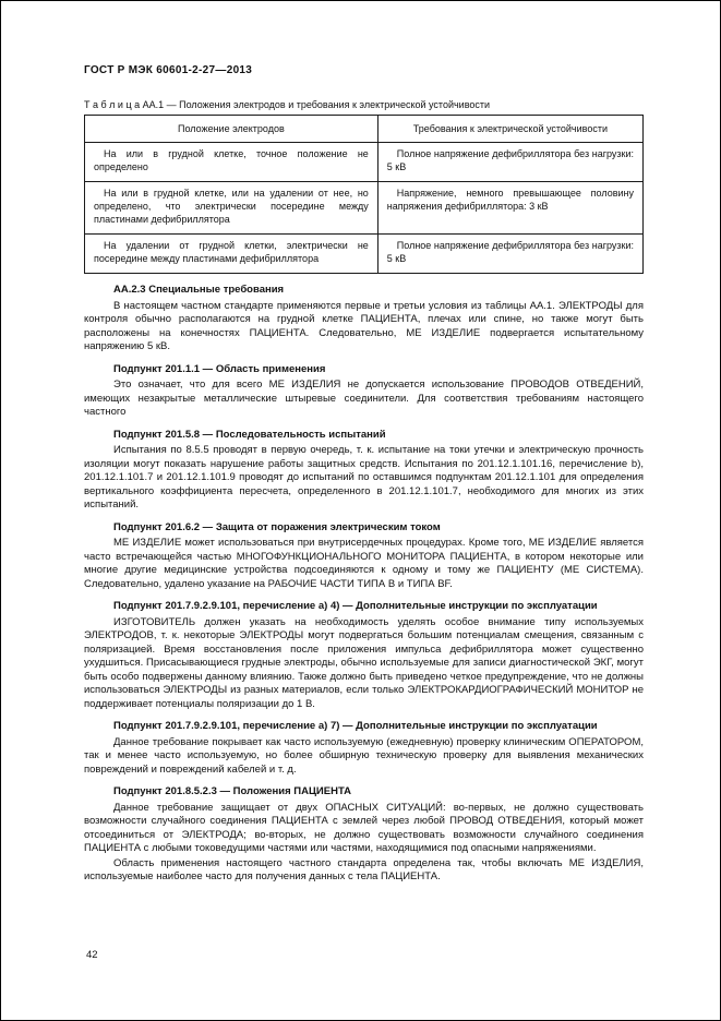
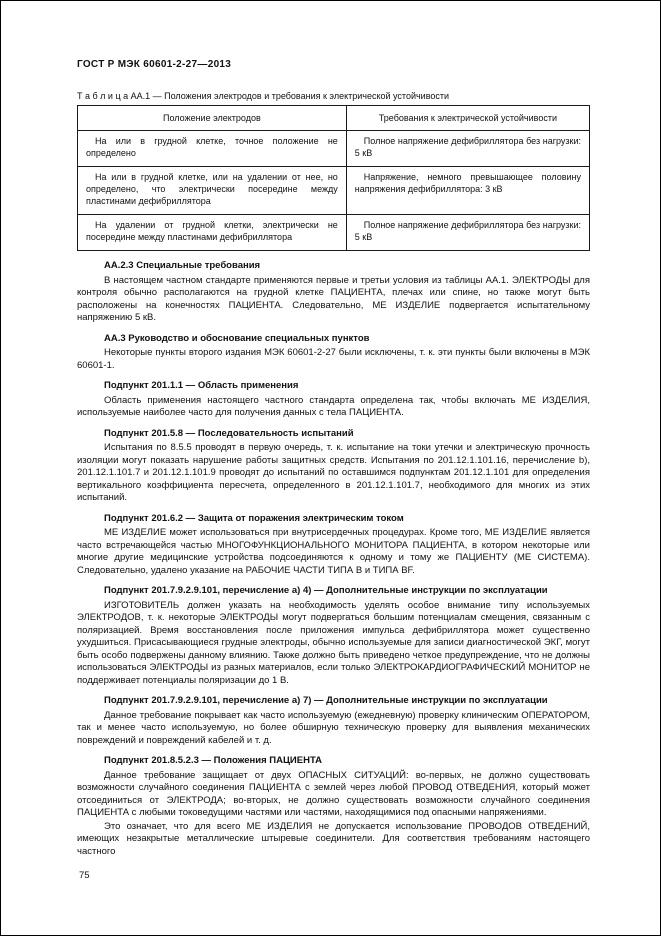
  ГОСТ Р МЭК 60601-2-27—2013
  Т а б л и ц а АА.1 — Положения электродов и требования к электрической устойчивости
  Положение электродов	Требования к электрической устойчивости
  На или в грудной клетке, точное положение не определено	Полное напряжение дефибриллятора без нагрузки: 5 кВ
  На или в грудной клетке, или на удалении от нее, но определено, что электрически посередине между пластинами дефибриллятора	Напряжение, немного превышающее половину напряжения дефибриллятора: 3 кВ
  На удалении от грудной клетки, электрически не посередине между пластинами дефибриллятора	Полное напряжение дефибриллятора без нагрузки: 5 кВ
  АА.2.3 Специальные требования
  В настоящем частном стандарте применяются первые и третьи условия из таблицы АА.1. ЭЛЕКТРОДЫ для контроля обычно располагаются на грудной клетке ПАЦИЕНТА, плечах или спине, но также могут быть расположены на конечностях ПАЦИЕНТА. Следовательно, МЕ ИЗДЕЛИЕ подвергается испытательному напряжению 5 кВ.
+ АА.3 Руководство и обоснование специальных пунктов
+ Некоторые пункты второго издания МЭК 60601-2-27 были исключены, т. к. эти пункты были включены в МЭК 60601-1.
  Подпункт 201.1.1 — Область применения
- Это означает, что для всего МЕ ИЗДЕЛИЯ не допускается использование ПРОВОДОВ ОТВЕДЕНИЙ, имеющих незакрытые металлические штыревые соединители. Для соответствия требованиям настоящего частного
+ Область применения настоящего частного стандарта определена так, чтобы включать МЕ ИЗДЕЛИЯ, используемые наиболее часто для получения данных с тела ПАЦИЕНТА.
  Подпункт 201.5.8 — Последовательность испытаний
  Испытания по 8.5.5 проводят в первую очередь, т. к. испытание на токи утечки и электрическую прочность изоляции могут показать нарушение работы защитных средств. Испытания по 201.12.1.101.16, перечисление b), 201.12.1.101.7 и 201.12.1.101.9 проводят до испытаний по оставшимся подпунктам 201.12.1.101 для определения вертикального коэффициента пересчета, определенного в 201.12.1.101.7, необходимого для многих из этих испытаний.
  Подпункт 201.6.2 — Защита от поражения электрическим током
  МЕ ИЗДЕЛИЕ может использоваться при внутрисердечных процедурах. Кроме того, МЕ ИЗДЕЛИЕ является часто встречающейся частью МНОГОФУНКЦИОНАЛЬНОГО МОНИТОРА ПАЦИЕНТА, в котором некоторые или многие другие медицинские устройства подсоединяются к одному и тому же ПАЦИЕНТУ (МЕ СИСТЕМА). Следовательно, удалено указание на РАБОЧИЕ ЧАСТИ ТИПА В и ТИПА BF.
  Подпункт 201.7.9.2.9.101, перечисление а) 4) — Дополнительные инструкции по эксплуатации
  ИЗГОТОВИТЕЛЬ должен указать на необходимость уделять особое внимание типу используемых ЭЛЕКТРОДОВ, т. к. некоторые ЭЛЕКТРОДЫ могут подвергаться большим потенциалам смещения, связанным с поляризацией. Время восстановления после приложения импульса дефибриллятора может существенно ухудшиться. Присасывающиеся грудные электроды, обычно используемые для записи диагностической ЭКГ, могут быть особо подвержены данному влиянию. Также должно быть приведено четкое предупреждение, что не должны использоваться ЭЛЕКТРОДЫ из разных материалов, если только ЭЛЕКТРОКАРДИОГРАФИЧЕСКИЙ МОНИТОР не поддерживает потенциалы поляризации до 1 В.
  Подпункт 201.7.9.2.9.101, перечисление а) 7) — Дополнительные инструкции по эксплуатации
  Данное требование покрывает как часто используемую (ежедневную) проверку клиническим ОПЕРАТОРОМ, так и менее часто используемую, но более обширную техническую проверку для выявления механических повреждений и повреждений кабелей и т. д.
  Подпункт 201.8.5.2.3 — Положения ПАЦИЕНТА
  Данное требование защищает от двух ОПАСНЫХ СИТУАЦИЙ: во-первых, не должно существовать возможности случайного соединения ПАЦИЕНТА с землей через любой ПРОВОД ОТВЕДЕНИЯ, который может отсоединиться от ЭЛЕКТРОДА; во-вторых, не должно существовать возможности случайного соединения ПАЦИЕНТА с любыми токоведущими частями или частями, находящимися под опасными напряжениями.
- Область применения настоящего частного стандарта определена так, чтобы включать МЕ ИЗДЕЛИЯ, используемые наиболее часто для получения данных с тела ПАЦИЕНТА.
+ Это означает, что для всего МЕ ИЗДЕЛИЯ не допускается использование ПРОВОДОВ ОТВЕДЕНИЙ, имеющих незакрытые металлические штыревые соединители. Для соответствия требованиям настоящего частного
- 42
+ 75
